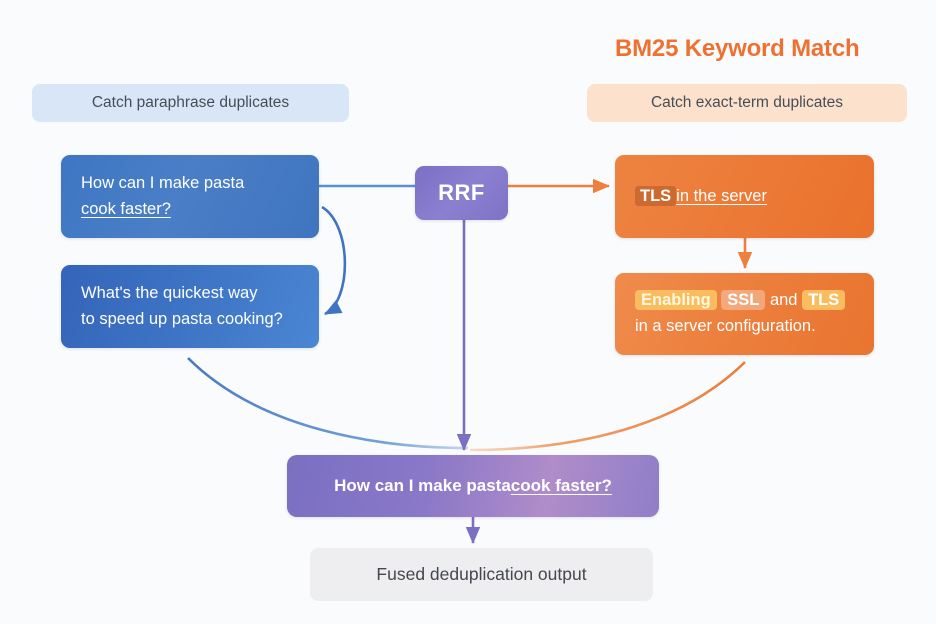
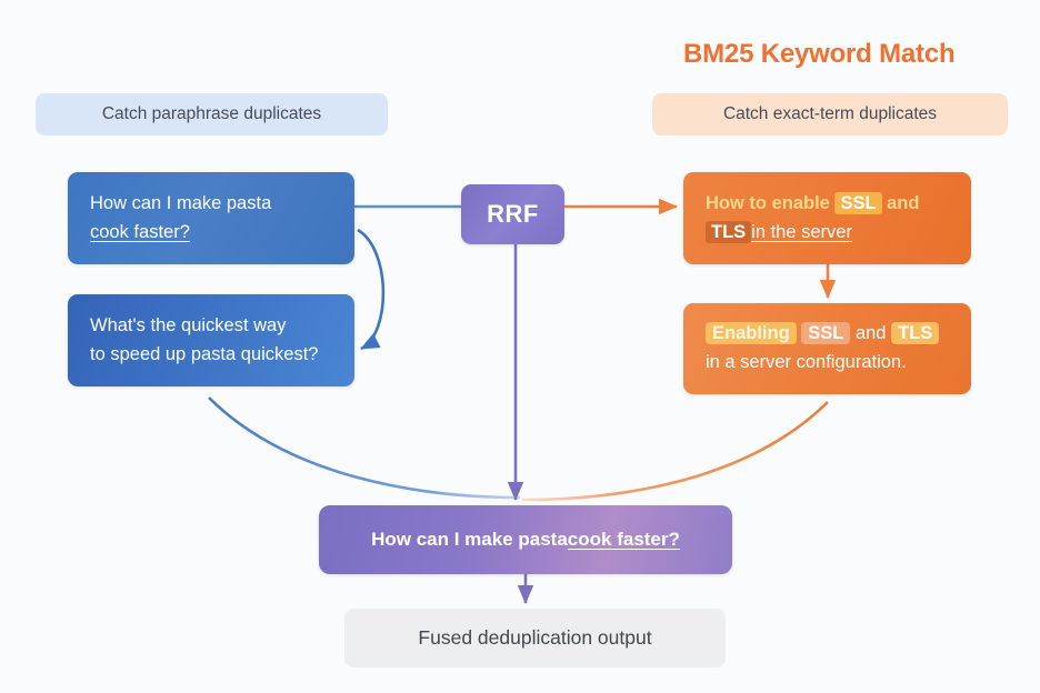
  BM25 Keyword Match
  Catch paraphrase duplicates
  Catch exact-term duplicates
  How can I make pasta
  cook faster?
  What's the quickest way
- to speed up pasta cooking?
+ to speed up pasta quickest?
  RRF
+ How to enable SSL and
  TLS in the server
  Enabling SSL and TLS
  in a server configuration.
  How can I make pasta
  cook faster?
  Fused deduplication output
